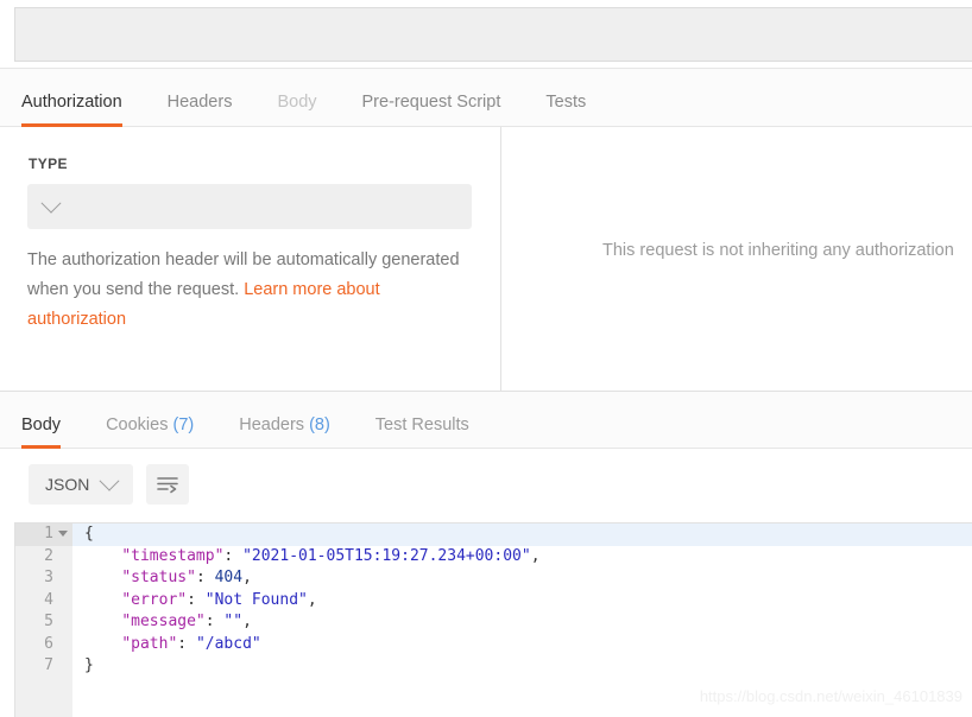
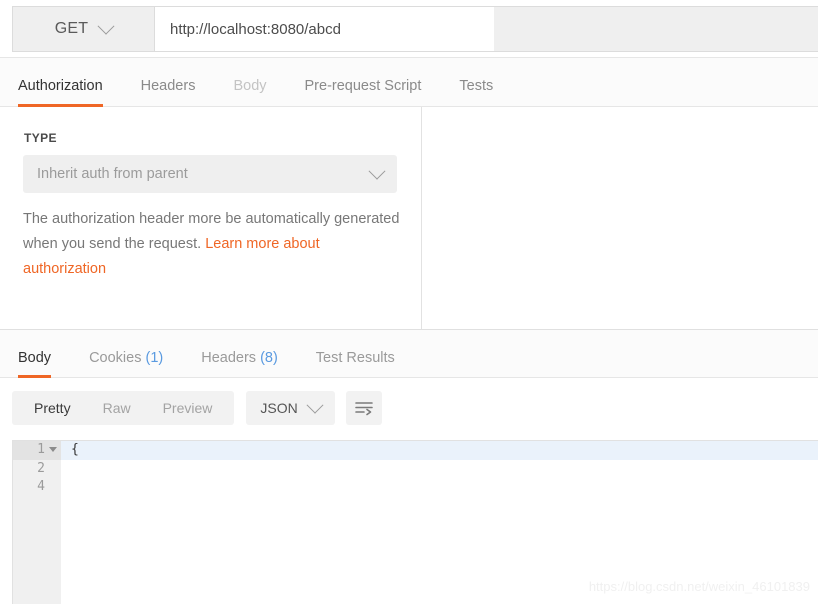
+ GET
+ http://localhost:8080/abcd
  Authorization
  Headers
  Body
  Pre-request Script
  Tests
  TYPE
+ Inherit auth from parent
- The authorization header will be automatically generated when you send the request. Learn more about authorization
+ The authorization header more be automatically generated when you send the request. Learn more about authorization
- This request is not inheriting any authorization
  Body
- Cookies (7)
+ Cookies (1)
  Headers (8)
  Test Results
+ Pretty
+ Raw
+ Preview
  JSON
  1
  {
  2
- "timestamp": "2021-01-05T15:19:27.234+00:00",
- 3
- "status": 404,
  4
- "error": "Not Found",
- 5
- "message": "",
- 6
- "path": "/abcd"
- 7
- }
